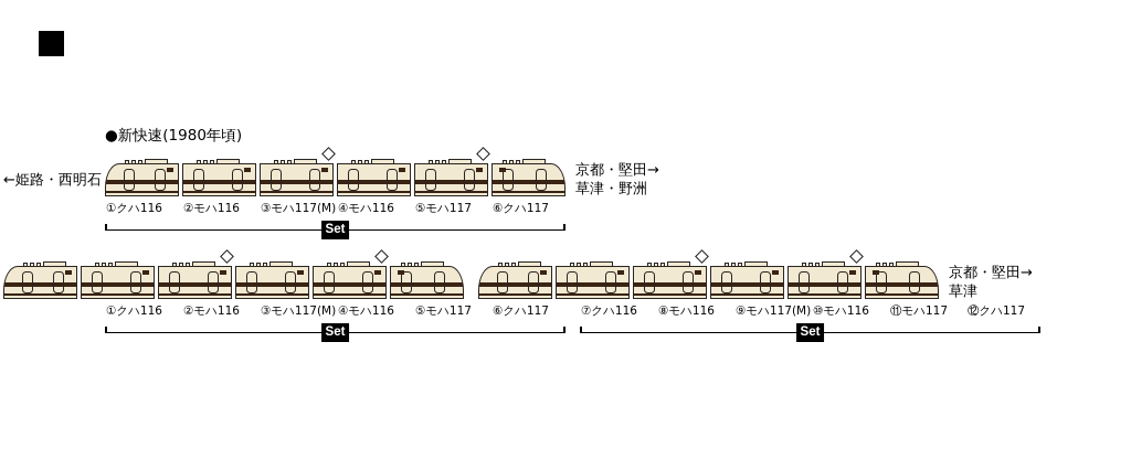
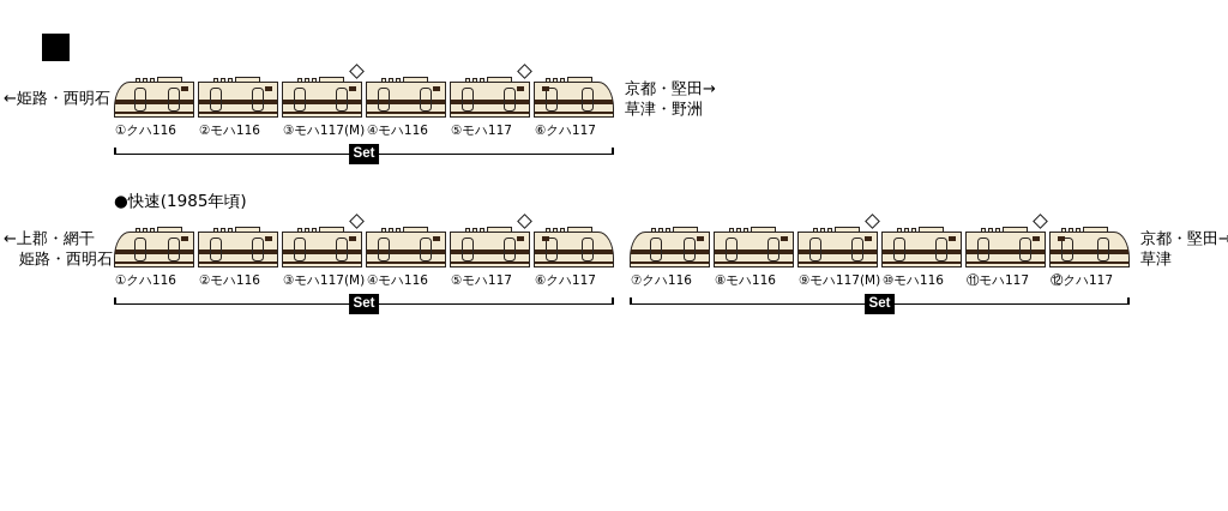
- ●新快速(1980年頃)
  ←姫路・西明石
  京都・堅田→
  草津・野洲
  ①クハ116
  ②モハ116
  ③モハ117(M)
  ④モハ116
  ⑤モハ117
  ⑥クハ117
  Set
+ ●快速(1985年頃)
+ ←上郡・網干
+ 姫路・西明石
  京都・堅田→
  草津
  ①クハ116
  ②モハ116
  ③モハ117(M)
  ④モハ116
  ⑤モハ117
  ⑥クハ117
  ⑦クハ116
  ⑧モハ116
  ⑨モハ117(M)
  ⑩モハ116
  ⑪モハ117
  ⑫クハ117
  Set
  Set
